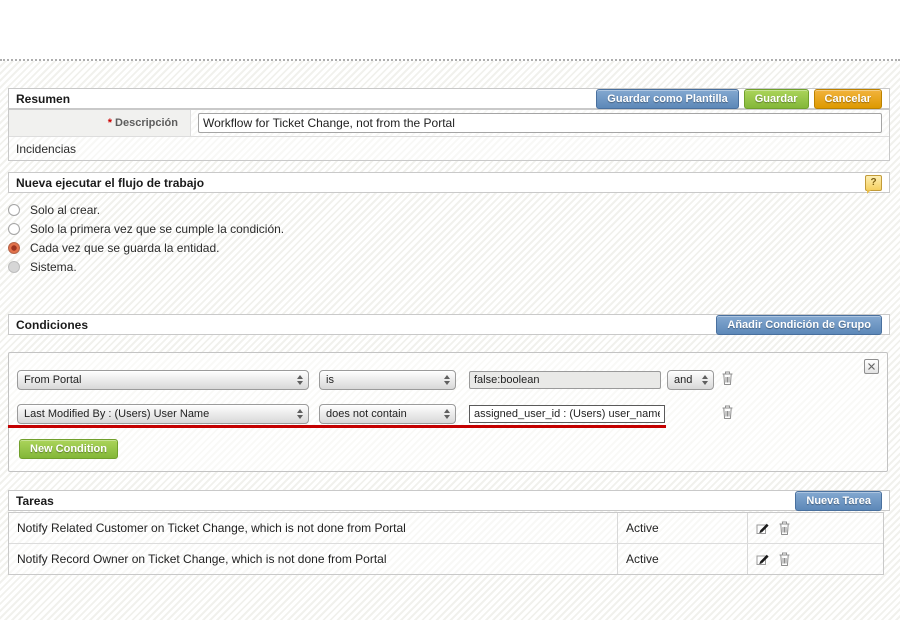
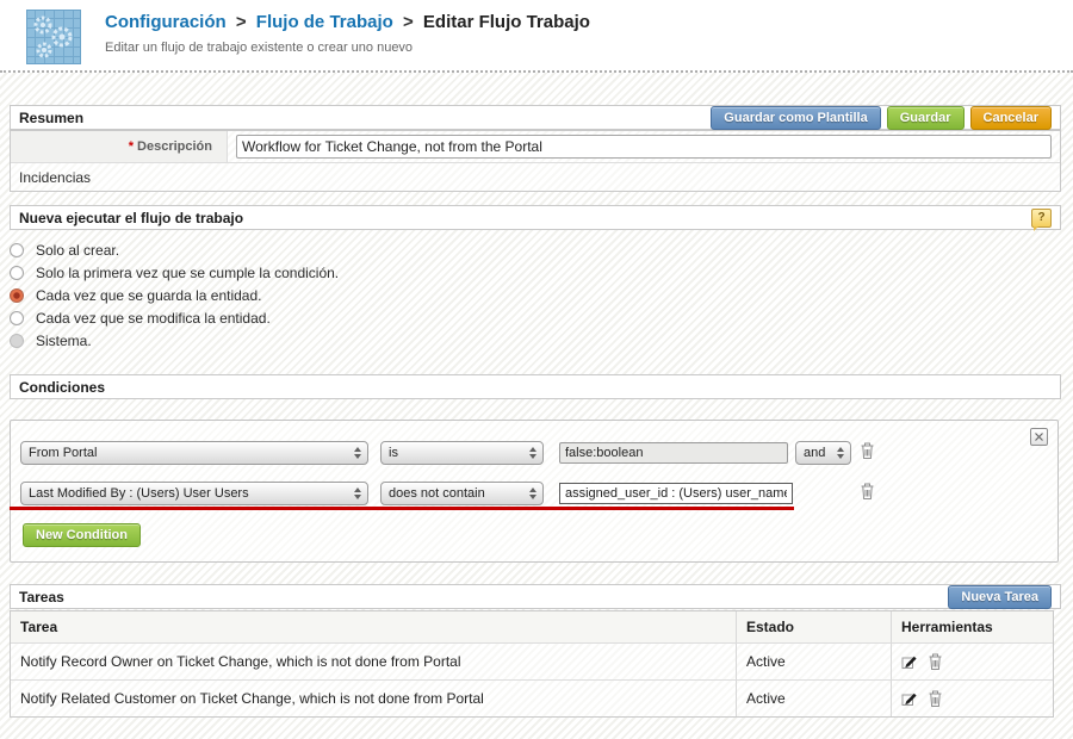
+ Configuración > Flujo de Trabajo > Editar Flujo Trabajo
+ Editar un flujo de trabajo existente o crear uno nuevo
  Resumen
  Guardar como Plantilla
  Guardar
  Cancelar
  *
  Descripción
  Workflow for Ticket Change, not from the Portal
  Incidencias
  Nueva ejecutar el flujo de trabajo
  ?
  Solo al crear.
  Solo la primera vez que se cumple la condición.
  Cada vez que se guarda la entidad.
+ Cada vez que se modifica la entidad.
  Sistema.
  Condiciones
- Añadir Condición de Grupo
  From Portal
  is
  false:boolean
  and
- Last Modified By : (Users) User Name
+ Last Modified By : (Users) User Users
  does not contain
  assigned_user_id : (Users) user_nam
  New Condition
  Tareas
  Nueva Tarea
+ Tarea
+ Estado
+ Herramientas
- Notify Related Customer on Ticket Change, which is not done from Portal
+ Notify Record Owner on Ticket Change, which is not done from Portal
  Active
- Notify Record Owner on Ticket Change, which is not done from Portal
+ Notify Related Customer on Ticket Change, which is not done from Portal
  Active
